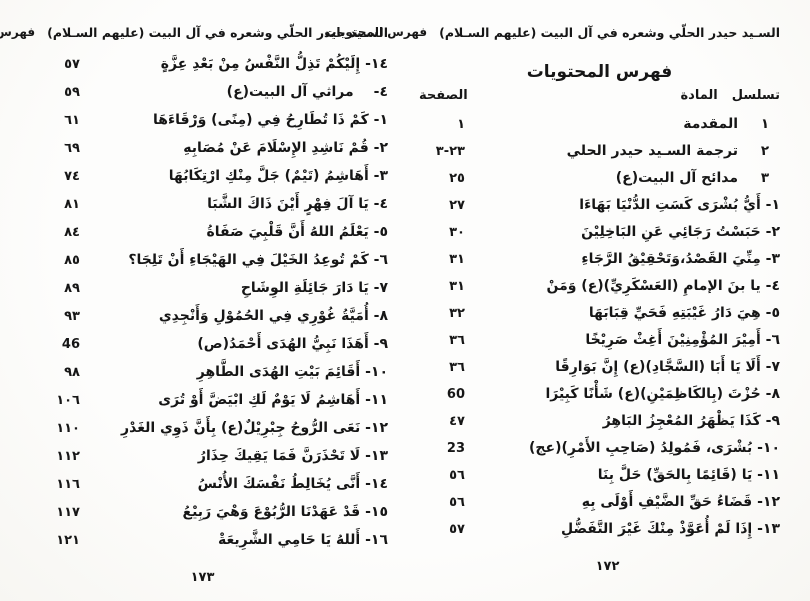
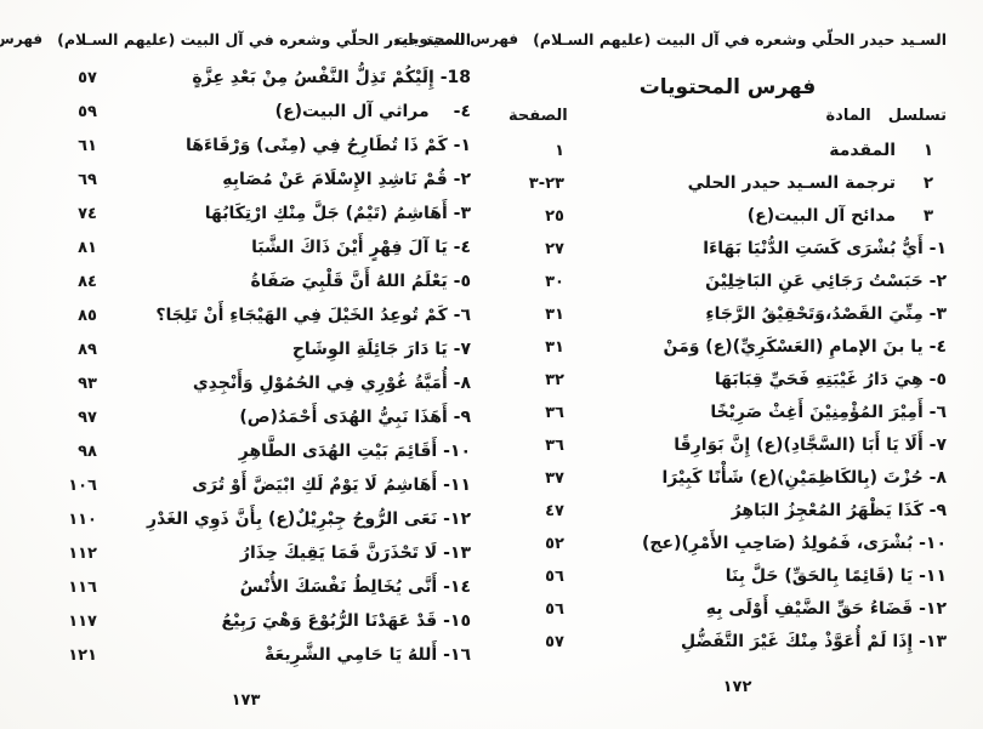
  السـيد حيدر الحلّي وشعره في آل البيت (عليهم السـلام)
  فهرس المحتويات
  فهرس المحتويات
  تسلسل
  المادة
  الصفحة
  ١
  المقدمة
  ١
  ٢
  ترجمة السـيد حيدر الحلي
  ٢٣-٣
  ٣
  مدائح آل البيت(ع)
  ٢٥
  ١- أَيُّ بُشْرَى كَسَتِ الدُّنْيَا بَهَاءَا
  ٢٧
  ٢- حَبَسْتُ رَجَائِي عَنِ البَاخِلِيْنَ
  ٣٠
  ٣- مِنِّيَ القَصْدُ،وَتَحْقِيْقُ الرَّجَاءِ
  ٣١
  ٤- يا بنَ الإمامِ (العَسْكَرِيِّ)(ع) وَمَنْ
  ٣١
  ٥- هِيَ دَارُ غَيْبَتِهِ فَحَيِّ قِبَابَهَا
  ٣٢
  ٦- أَمِيْرَ المُؤْمِنِيْنَ أَغِثْ صَرِيْخًا
  ٣٦
  ٧- أَلَا يَا أَبَا (السَّجَّادِ)(ع) إِنَّ بَوَارِقًا
  ٣٦
  ٨- حُزْتَ (بِالكَاظِمَيْنِ)(ع) شَأْنًا كَبِيْرَا
- 60
+ ٣٧
  ٩- كَذَا يَظْهَرُ المُعْجِزُ البَاهِرُ
  ٤٧
  ١٠- بُشْرَى، فَمُولِدُ (صَاحِبِ الأَمْرِ)(عج)
- 23
+ ٥٢
  ١١- يَا (قَائِمًا بِالحَقِّ) حَلَّ بِنَا
  ٥٦
  ١٢- قَضَاءُ حَقِّ الضَّيْفِ أَوْلَى بِهِ
  ٥٦
  ١٣- إِذَا لَمْ أُعَوَّذْ مِنْكَ غَيْرَ التَّفَضُّلِ
  ٥٧
  ١٧٢
  السـيد حيدر الحلّي وشعره في آل البيت (عليهم السـلام)
- ١٤- إِلَيْكُمْ تَذِلُّ النَّفْسُ مِنْ بَعْدِ عِزَّةٍ
+ 18- إِلَيْكُمْ تَذِلُّ النَّفْسُ مِنْ بَعْدِ عِزَّةٍ
  ٥٧
  ٤-
  مراثي آل البيت(ع)
  ٥٩
  ١- كَمْ ذَا تُطَارِحُ فِي (مِنًى) وَرْقَاءَهَا
  ٦١
  ٢- قُمْ نَاشِدِ الإِسْلَامَ عَنْ مُصَابِهِ
  ٦٩
  ٣- أَهَاشِمُ (تَيْمٌ) جَلَّ مِنْكِ ارْتِكَابُهَا
  ٧٤
  ٤- يَا آلَ فِهْرٍ أَيْنَ ذَاكَ الشَّبَا
  ٨١
  ٥- يَعْلَمُ اللهُ أَنَّ قَلْبِيَ صَفَاةُ
  ٨٤
  ٦- كَمْ تُوعِدُ الخَيْلَ فِي الهَيْجَاءِ أَنْ تَلِجَا؟
  ٨٥
  ٧- يَا دَارَ جَائِلَةِ الوِشَاحِ
  ٨٩
  ٨- أُمَيَّةُ غُوْرِي فِي الحُمُوْلِ وَأَنْجِدِي
  ٩٣
  ٩- أَهَذَا نَبِيُّ الهُدَى أَحْمَدُ(ص)
- 46
+ ٩٧
  ١٠- أَقَائِمَ بَيْتِ الهُدَى الطَّاهِرِ
  ٩٨
  ١١- أَهَاشِمُ لَا يَوْمٌ لَكِ ابْيَضَّ أَوْ تُرَى
  ١٠٦
  ١٢- نَعَى الرُّوحُ جِبْرِيْلٌ(ع) بِأَنَّ ذَوِي الغَدْرِ
  ١١٠
  ١٣- لَا تَحْذَرَنَّ فَمَا يَقِيكَ حِذَارُ
  ١١٢
  ١٤- أَنَّى يُخَالِطُ نَفْسَكَ الأُنْسُ
  ١١٦
  ١٥- قَدْ عَهَدْنَا الرُّبُوْعَ وَهْيَ رَبِيْعُ
  ١١٧
  ١٦- أَللهُ يَا حَامِي الشَّرِيعَةْ
  ١٢١
  ١٧٣
